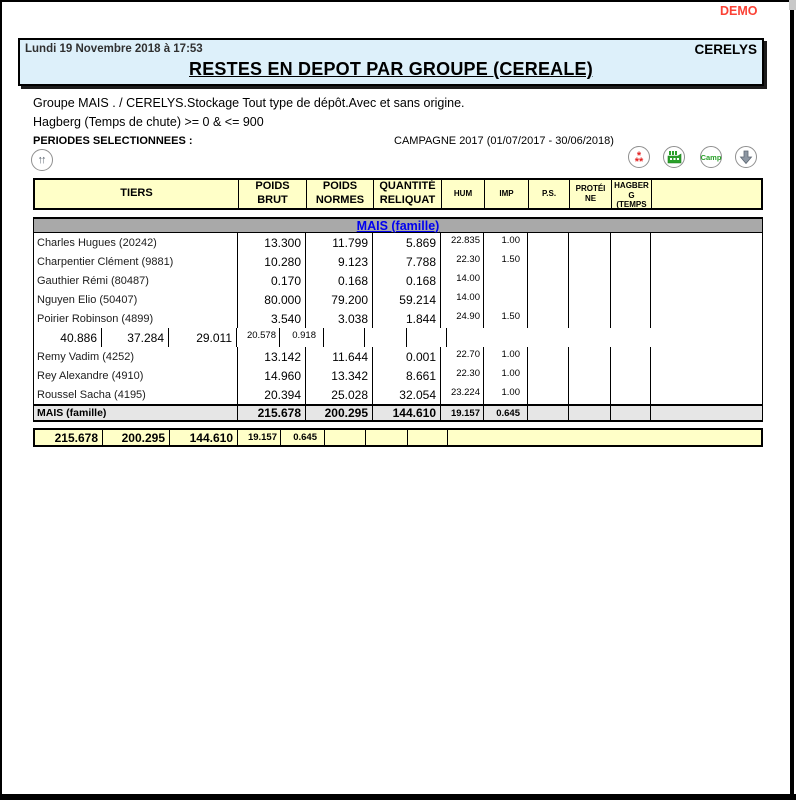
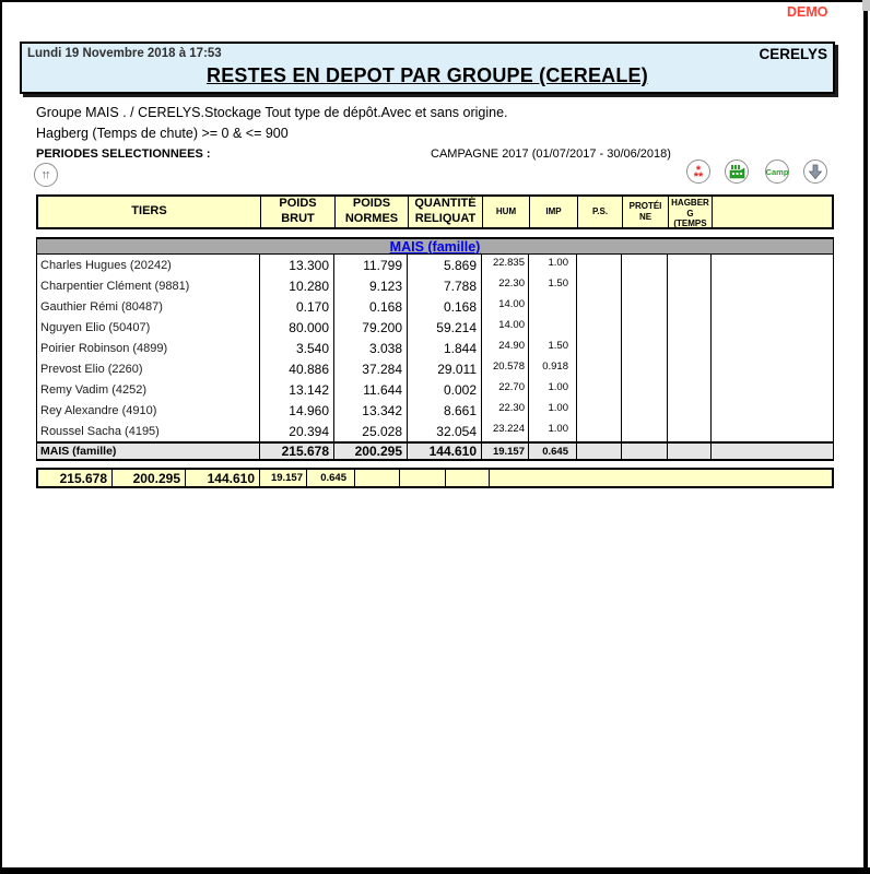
  DEMO
  Lundi 19 Novembre 2018 à 17:53
  CERELYS
  RESTES EN DEPOT PAR GROUPE (CEREALE)
  Groupe MAIS . / CERELYS.Stockage Tout type de dépôt.Avec et sans origine.
  Hagberg (Temps de chute) >= 0 & <= 900
  PERIODES SELECTIONNEES :
  CAMPAGNE 2017 (01/07/2017 - 30/06/2018)
  ↑↑
  *
  **
  Camp
  TIERS
  POIDS
  BRUT
  POIDS
  NORMES
  QUANTITÉ
  RELIQUAT
  HUM
  IMP
  P.S.
  PROTÉI
  NE
  HAGBER
  G
  (TEMPS
  MAIS (famille)
  Charles Hugues (20242)
  13.300
  11.799
  5.869
  22.835
  1.00
  Charpentier Clément (9881)
  10.280
  9.123
  7.788
  22.30
  1.50
  Gauthier Rémi (80487)
  0.170
  0.168
  0.168
  14.00
  Nguyen Elio (50407)
  80.000
  79.200
  59.214
  14.00
  Poirier Robinson (4899)
  3.540
  3.038
  1.844
  24.90
  1.50
+ Prevost Elio (2260)
  40.886
  37.284
  29.011
  20.578
  0.918
  Remy Vadim (4252)
  13.142
  11.644
- 0.001
+ 0.002
  22.70
  1.00
  Rey Alexandre (4910)
  14.960
  13.342
  8.661
  22.30
  1.00
  Roussel Sacha (4195)
  20.394
  25.028
  32.054
  23.224
  1.00
  MAIS (famille)
  215.678
  200.295
  144.610
  19.157
  0.645
  215.678
  200.295
  144.610
  19.157
  0.645
